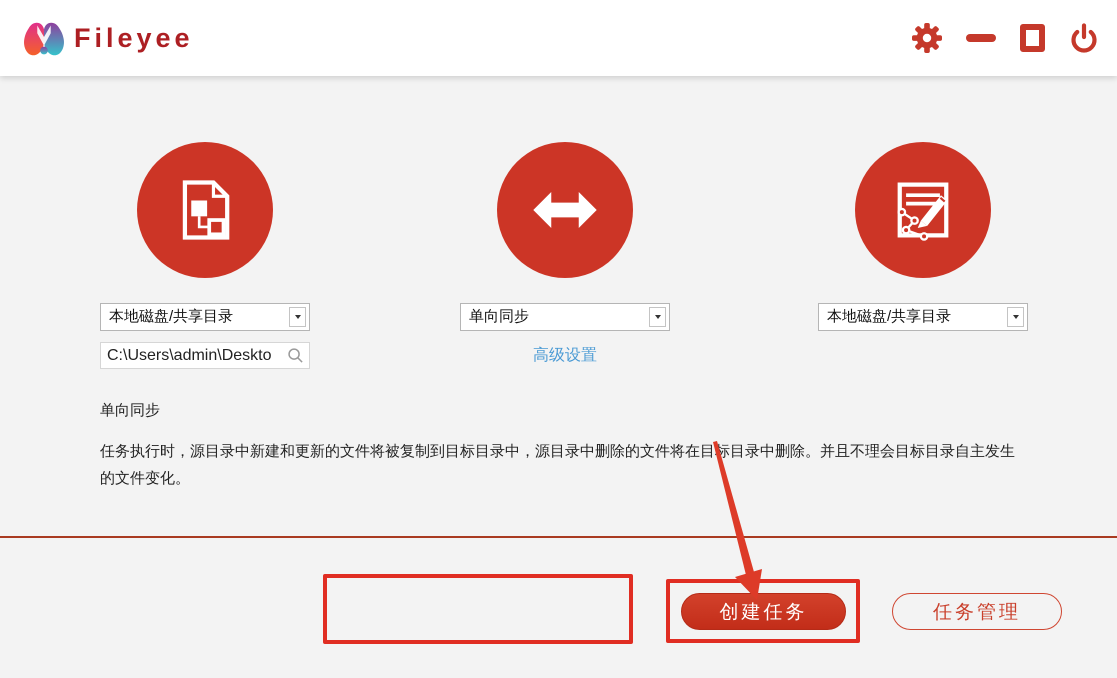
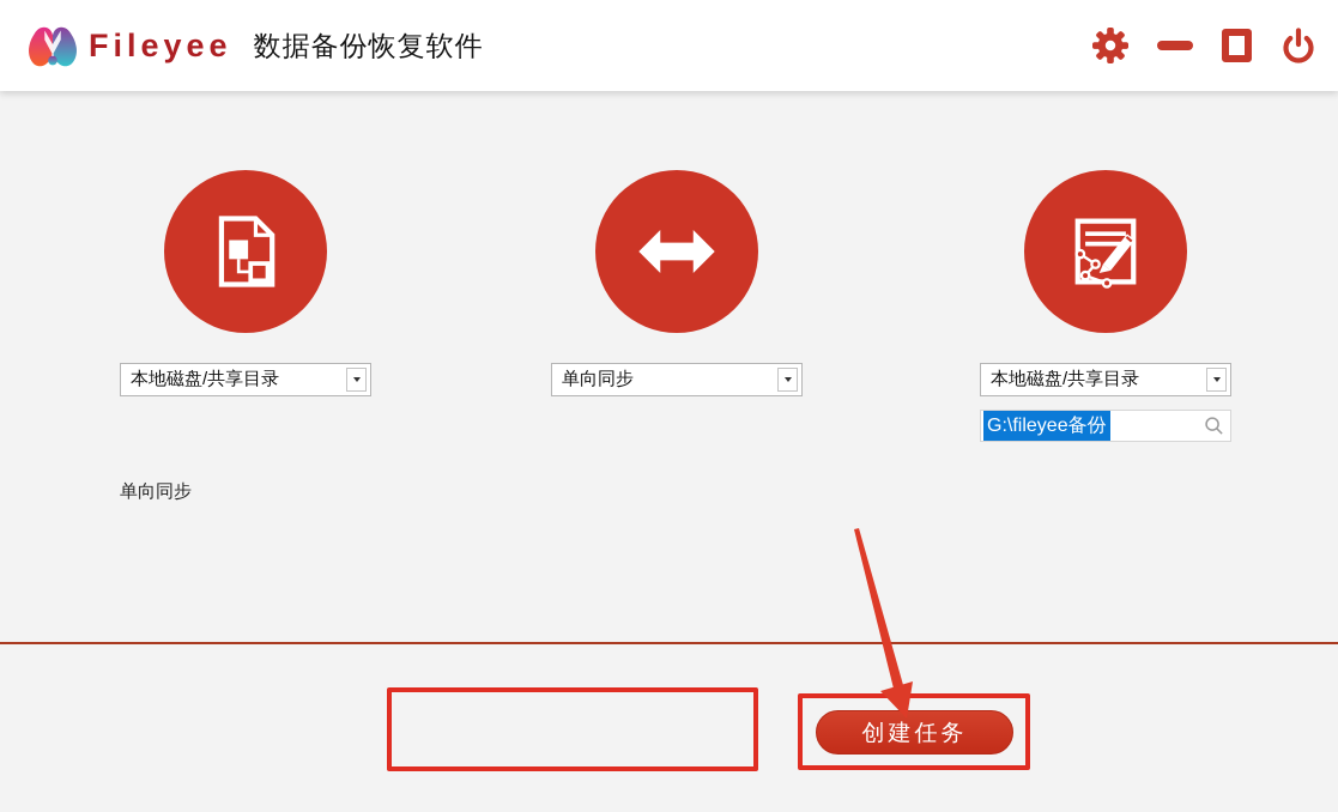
  Fileyee
+ 数据备份恢复软件
  本地磁盘/共享目录
- C:\Users\admin\Deskto
  单向同步
- 高级设置
  本地磁盘/共享目录
+ G:\fileyee备份
  单向同步
- 任务执行时，源目录中新建和更新的文件将被复制到目标目录中，源目录中删除的文件将在目标目录中删除。并且不理会目标目录自主发生的文件变化。
  创建任务
- 任务管理
